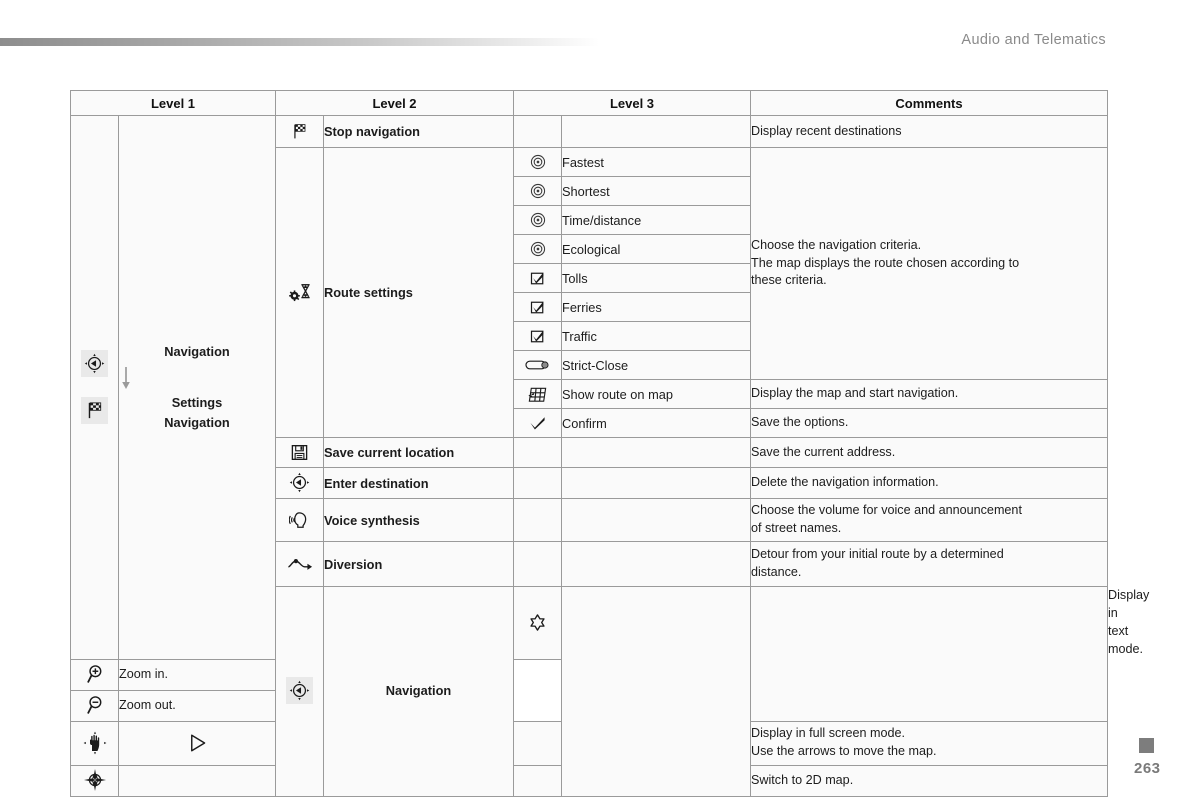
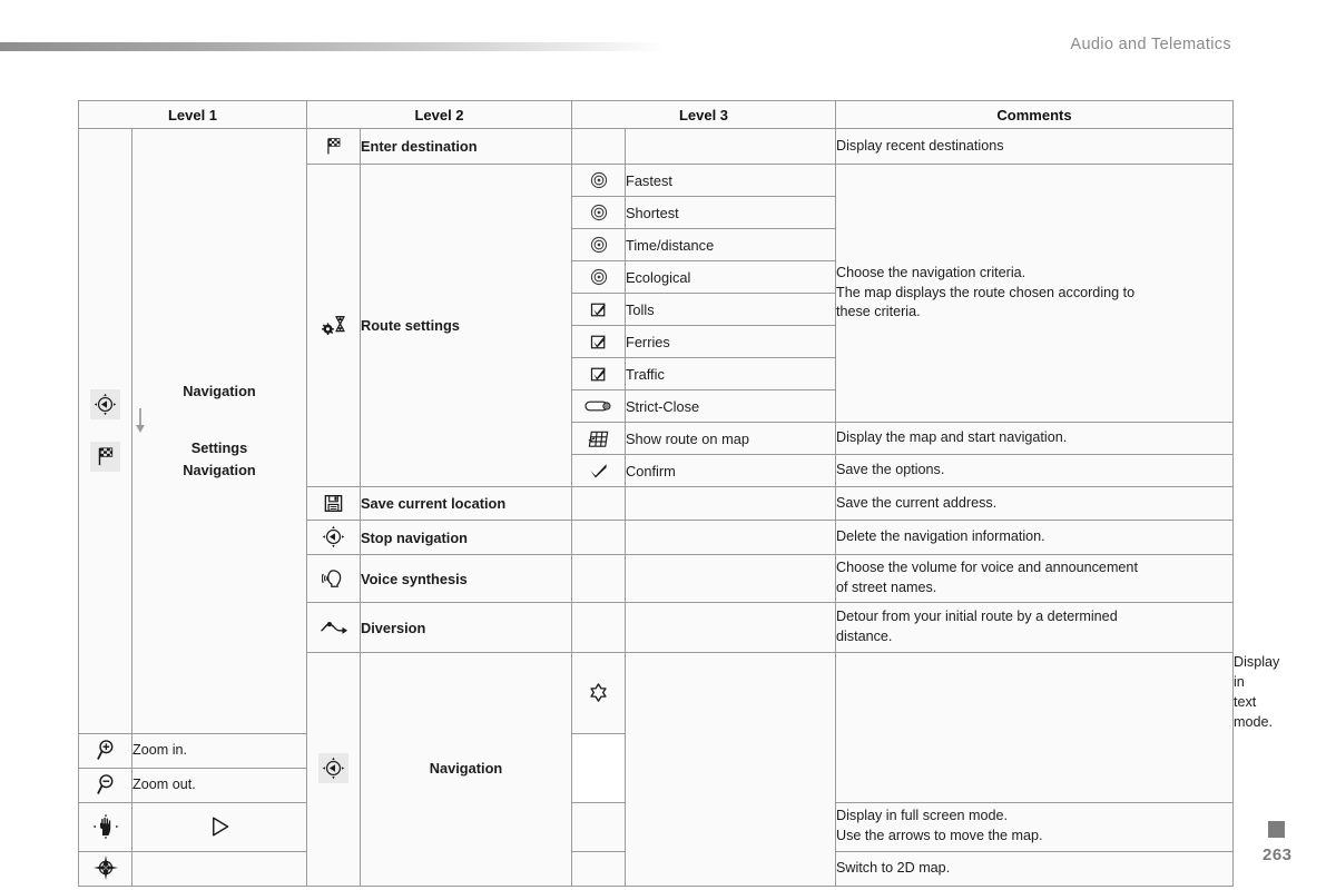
  Audio and Telematics
  Level 1	Level 2	Level 3	Comments
- 	Navigation Settings Navigation		Stop navigation			Display recent destinations
+ 	Navigation Settings Navigation		Enter destination			Display recent destinations
  	Route settings		Fastest	Choose the navigation criteria. The map displays the route chosen according to these criteria.
  	Shortest
  	Time/distance
  	Ecological
  	Tolls
  	Ferries
  	Traffic
  	Strict-Close
  	Show route on map	Display the map and start navigation.
  	Confirm	Save the options.
  	Save current location			Save the current address.
- 	Enter destination			Delete the navigation information.
+ 	Stop navigation			Delete the navigation information.
  	Voice synthesis			Choose the volume for voice and announcement of street names.
  	Diversion			Detour from your initial route by a determined distance.
  	Navigation					Display in text mode.
  	Zoom in.
  	Zoom out.
  			Display in full screen mode. Use the arrows to move the map.
  			Switch to 2D map.
  263
